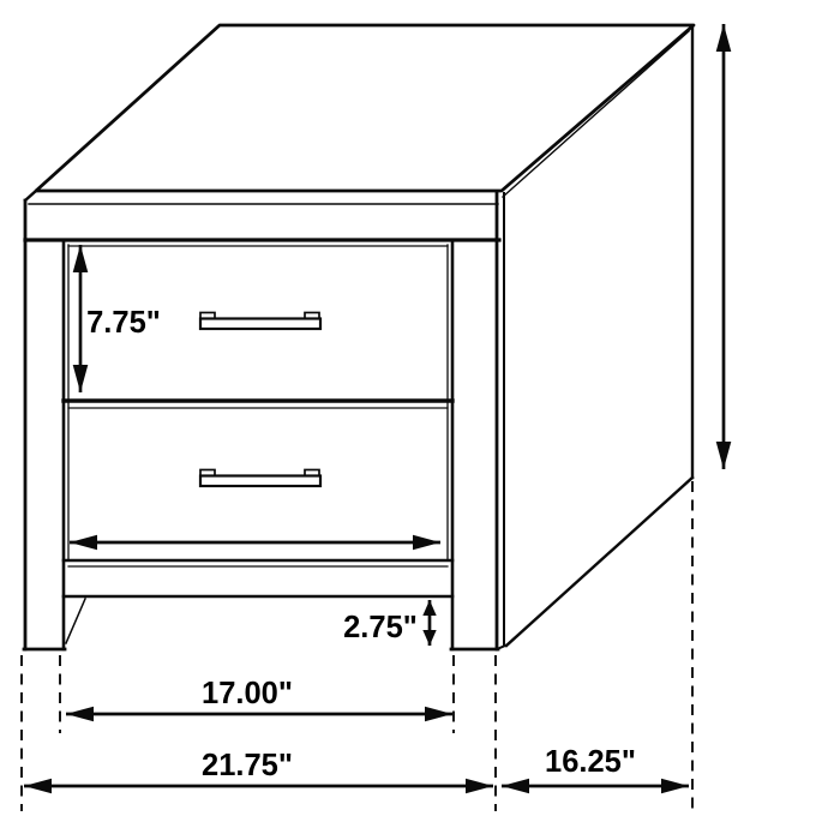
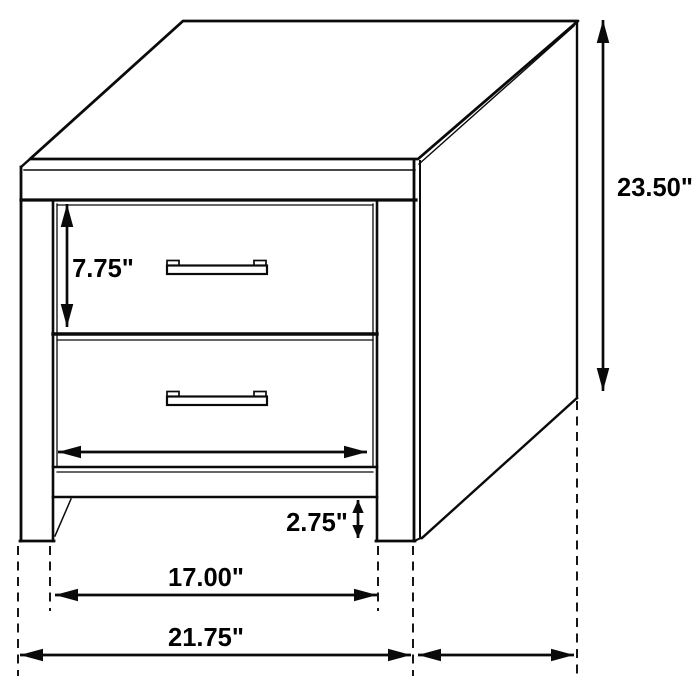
  7.75"
+ 23.50"
  2.75"
  17.00"
  21.75"
- 16.25"
